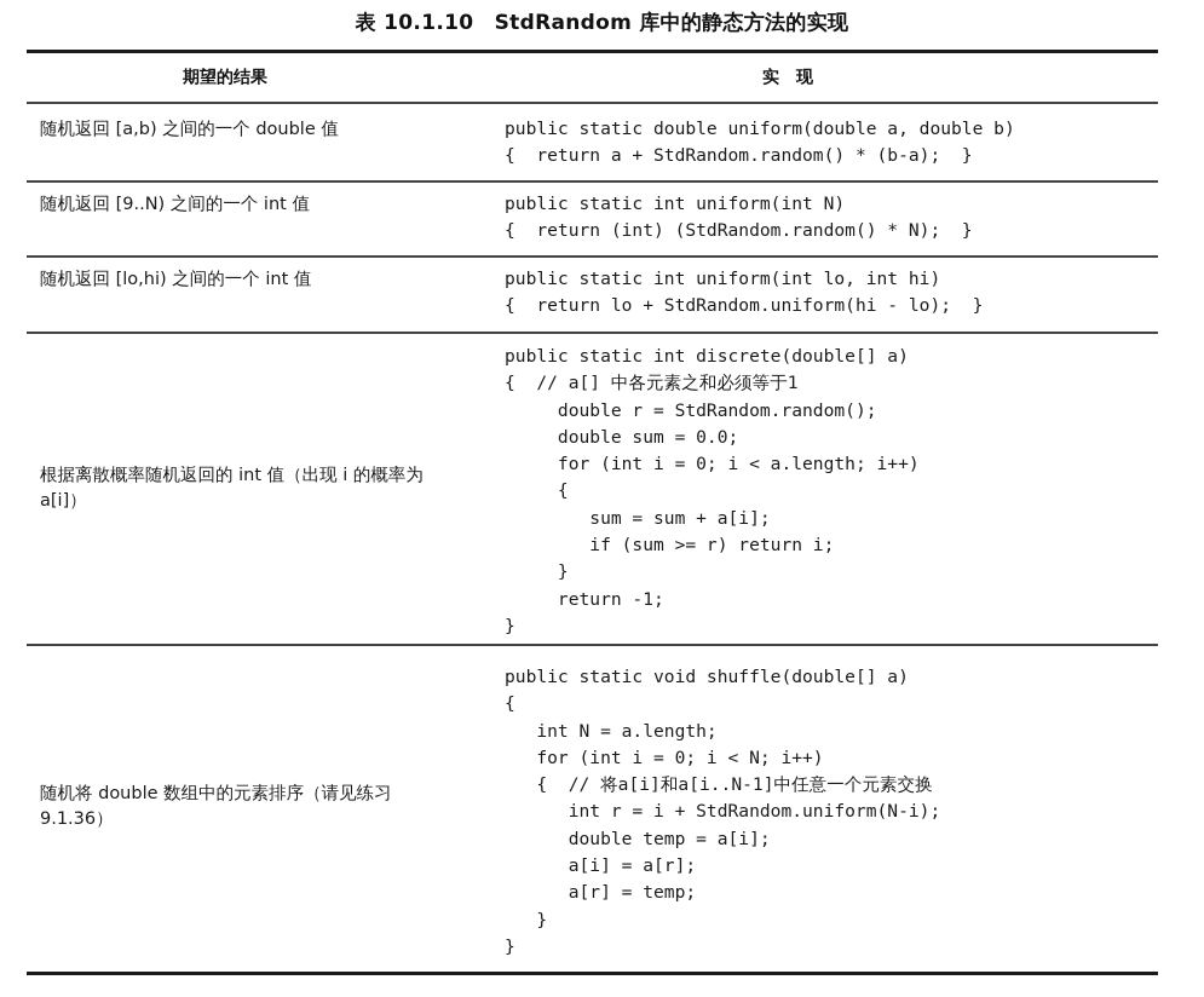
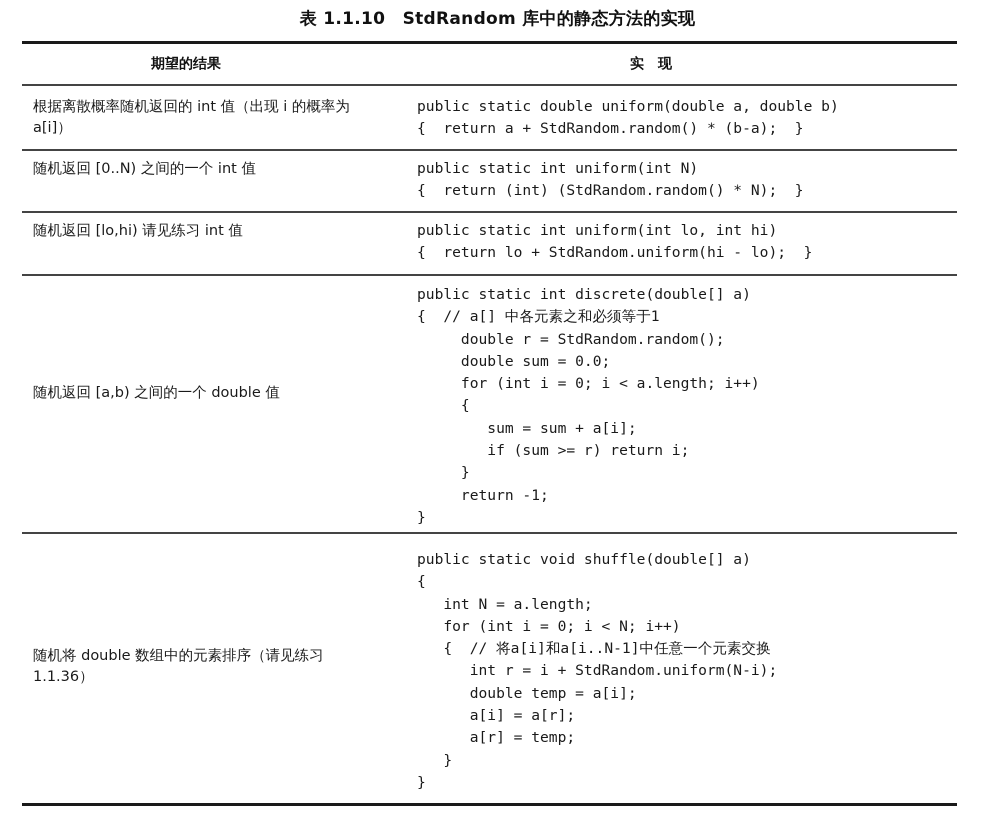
- 表 10.1.10 StdRandom 库中的静态方法的实现
+ 表 1.1.10 StdRandom 库中的静态方法的实现
  期望的结果
  实现
- 随机返回 [a,b) 之间的一个 double 值
+ 根据离散概率随机返回的 int 值（出现 i 的概率为 a[i]）
  public static double uniform(double a, double b)
  { return a + StdRandom.random() * (b-a); }
- 随机返回 [9..N) 之间的一个 int 值
+ 随机返回 [0..N) 之间的一个 int 值
  public static int uniform(int N)
  { return (int) (StdRandom.random() * N); }
- 随机返回 [lo,hi) 之间的一个 int 值
+ 随机返回 [lo,hi) 请见练习 int 值
  public static int uniform(int lo, int hi)
  { return lo + StdRandom.uniform(hi - lo); }
- 根据离散概率随机返回的 int 值（出现 i 的概率为 a[i]）
+ 随机返回 [a,b) 之间的一个 double 值
  public static int discrete(double[] a)
  { // a[] 中各元素之和必须等于1
  double r = StdRandom.random();
  double sum = 0.0;
  for (int i = 0; i < a.length; i++)
  {
  sum = sum + a[i];
  if (sum >= r) return i;
  }
  return -1;
  }
- 随机将 double 数组中的元素排序（请见练习 9.1.36）
+ 随机将 double 数组中的元素排序（请见练习 1.1.36）
  public static void shuffle(double[] a)
  {
  int N = a.length;
  for (int i = 0; i < N; i++)
  { // 将a[i]和a[i..N-1]中任意一个元素交换
  int r = i + StdRandom.uniform(N-i);
  double temp = a[i];
  a[i] = a[r];
  a[r] = temp;
  }
  }
